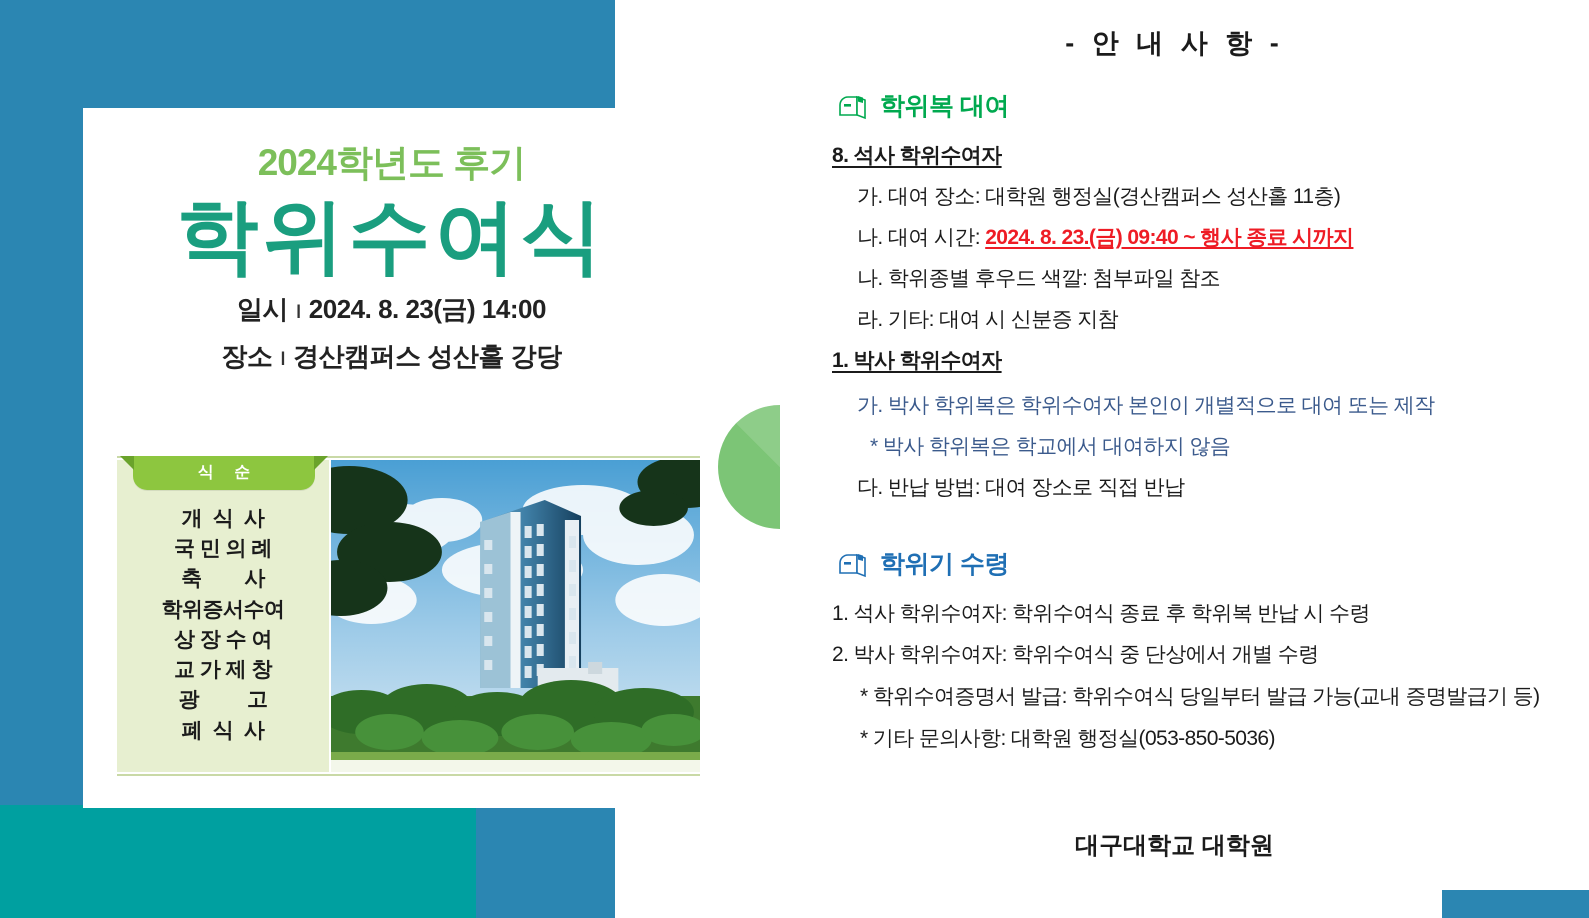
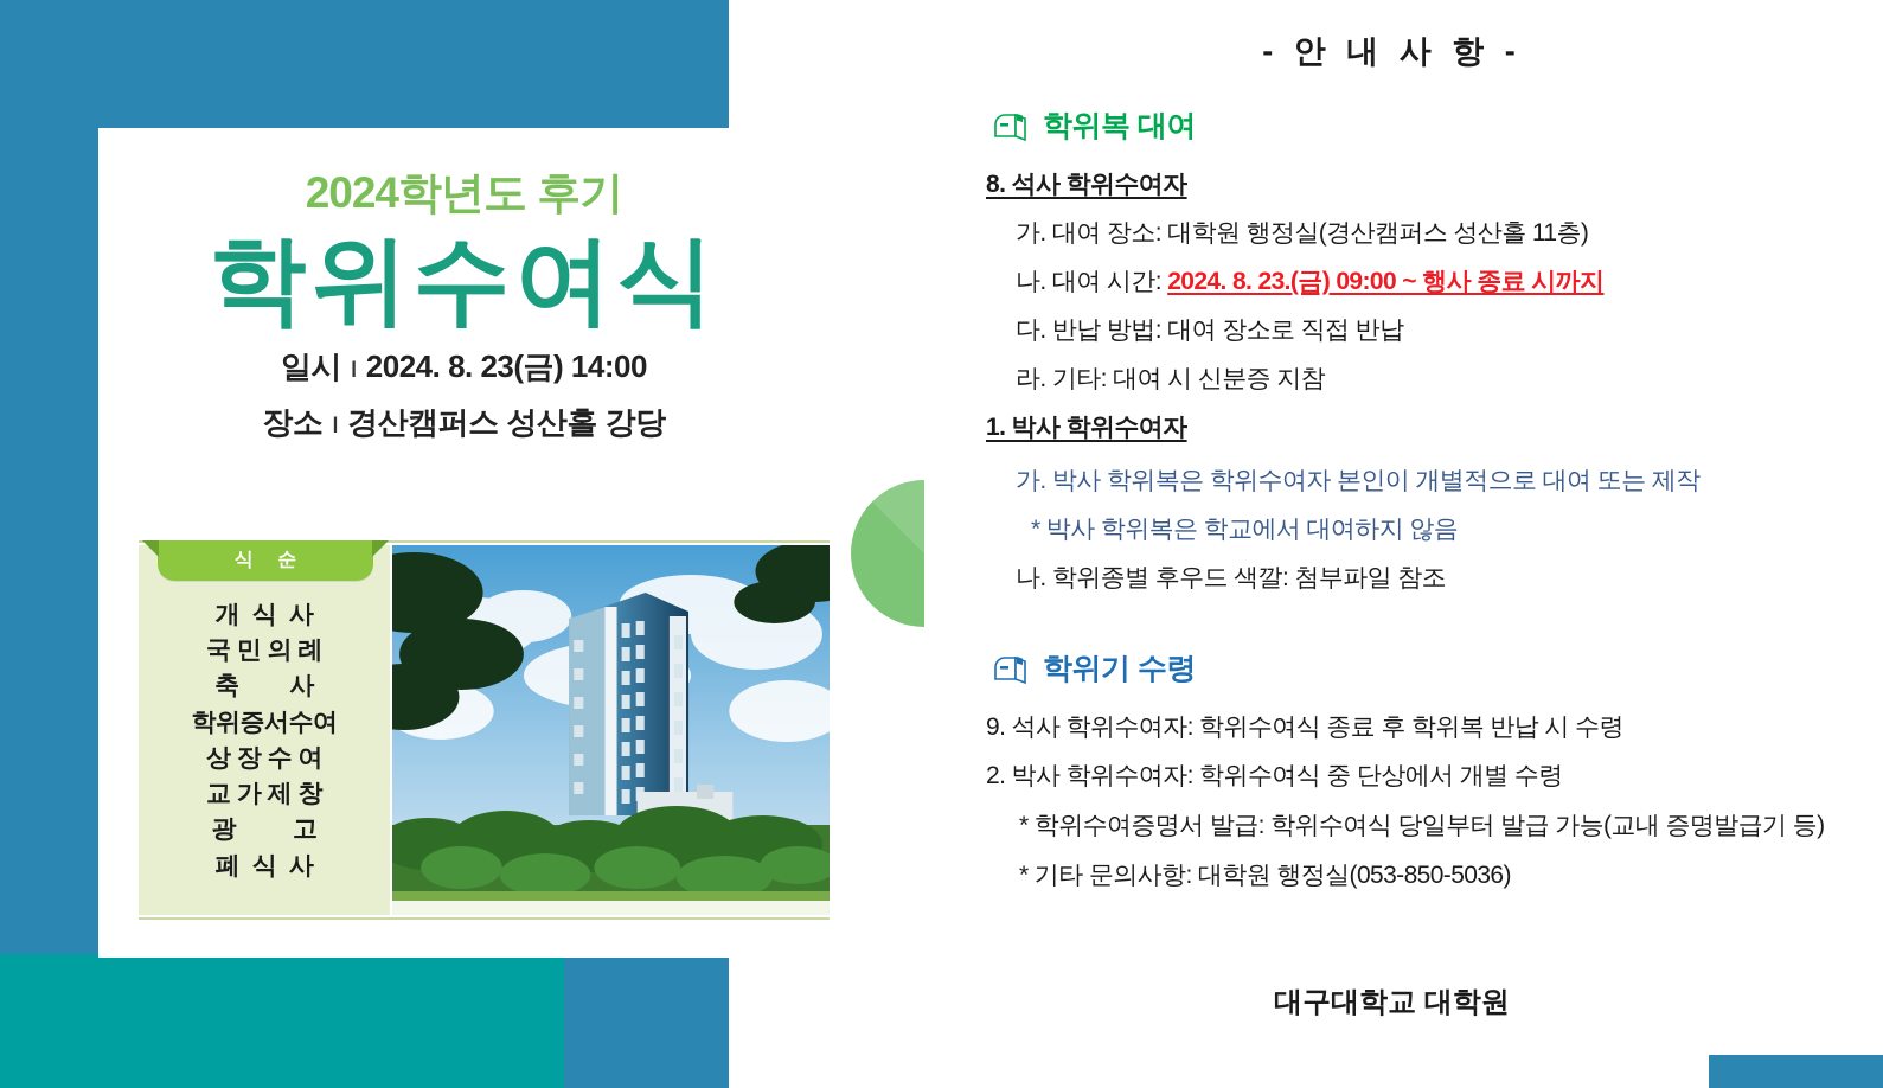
  2024학년도 후기
  학위수여식
  일시 ı 2024. 8. 23(금) 14:00
  장소 ı 경산캠퍼스 성산홀 강당
  식 순
  개 식 사
  국 민 의 례
  축 사
  학위증서수여
  상 장 수 여
  교 가 제 창
  광 고
  폐 식 사
  - 안 내 사 항 -
  학위복 대여
  8. 석사 학위수여자
  가. 대여 장소: 대학원 행정실(경산캠퍼스 성산홀 11층)
- 나. 대여 시간: 2024. 8. 23.(금) 09:40 ~ 행사 종료 시까지
+ 나. 대여 시간: 2024. 8. 23.(금) 09:00 ~ 행사 종료 시까지
- 나. 학위종별 후우드 색깔: 첨부파일 참조
+ 다. 반납 방법: 대여 장소로 직접 반납
  라. 기타: 대여 시 신분증 지참
  1. 박사 학위수여자
  가. 박사 학위복은 학위수여자 본인이 개별적으로 대여 또는 제작
  * 박사 학위복은 학교에서 대여하지 않음
- 다. 반납 방법: 대여 장소로 직접 반납
+ 나. 학위종별 후우드 색깔: 첨부파일 참조
  학위기 수령
- 1. 석사 학위수여자: 학위수여식 종료 후 학위복 반납 시 수령
+ 9. 석사 학위수여자: 학위수여식 종료 후 학위복 반납 시 수령
  2. 박사 학위수여자: 학위수여식 중 단상에서 개별 수령
  * 학위수여증명서 발급: 학위수여식 당일부터 발급 가능(교내 증명발급기 등)
  * 기타 문의사항: 대학원 행정실(053-850-5036)
  대구대학교 대학원
